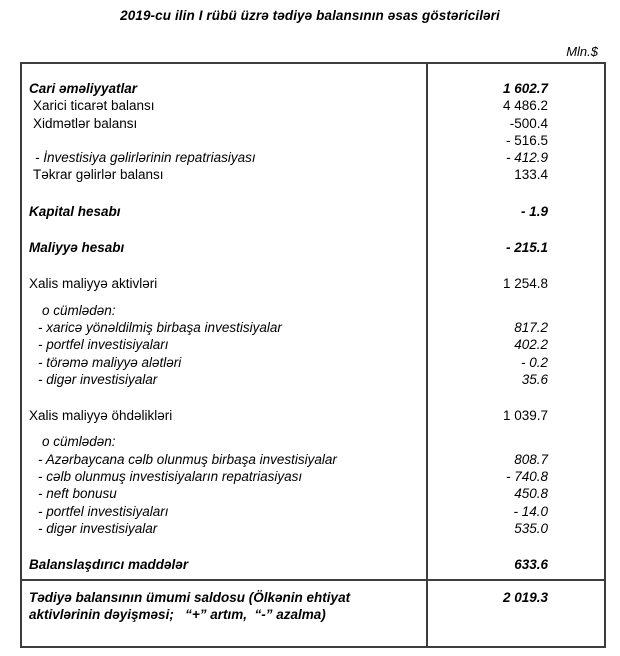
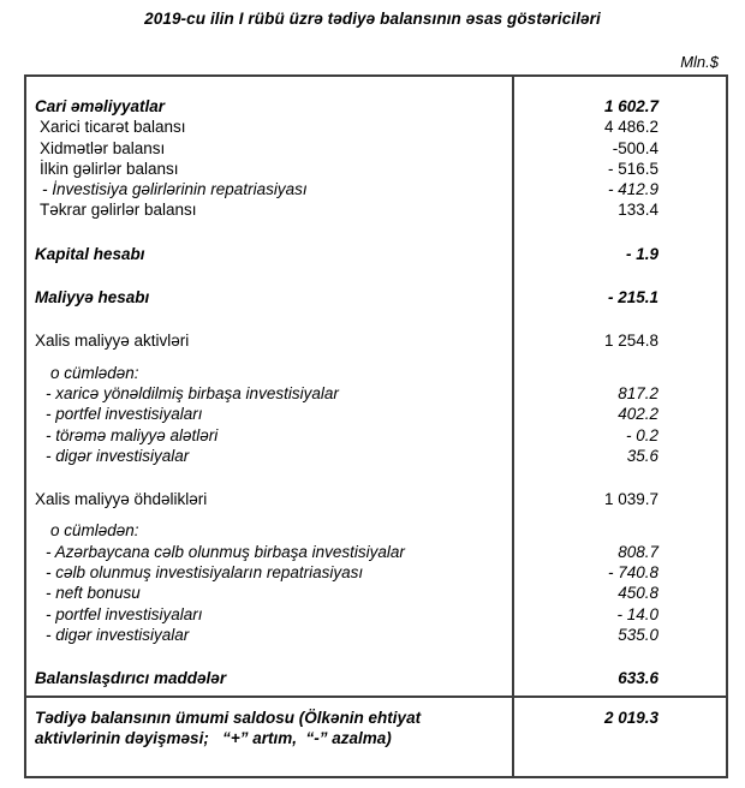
  2019-cu ilin I rübü üzrə tədiyə balansının əsas göstəriciləri
  Mln.$
  Cari əməliyyatlar
  1 602.7
  Xarici ticarət balansı
  4 486.2
  Xidmətlər balansı
  -500.4
+ İlkin gəlirlər balansı
  - 516.5
  - İnvestisiya gəlirlərinin repatriasiyası
  - 412.9
  Təkrar gəlirlər balansı
  133.4
  Kapital hesabı
  - 1.9
  Maliyyə hesabı
  - 215.1
  Xalis maliyyə aktivləri
  1 254.8
  o cümlədən:
  - xaricə yönəldilmiş birbaşa investisiyalar
  817.2
  - portfel investisiyaları
  402.2
  - törəmə maliyyə alətləri
  - 0.2
  - digər investisiyalar
  35.6
  Xalis maliyyə öhdəlikləri
  1 039.7
  o cümlədən:
  - Azərbaycana cəlb olunmuş birbaşa investisiyalar
  808.7
  - cəlb olunmuş investisiyaların repatriasiyası
  - 740.8
  - neft bonusu
  450.8
  - portfel investisiyaları
  - 14.0
  - digər investisiyalar
  535.0
  Balanslaşdırıcı maddələr
  633.6
  Tədiyə balansının ümumi saldosu (Ölkənin ehtiyat
  aktivlərinin dəyişməsi; “+” artım, “-” azalma)
  2 019.3
